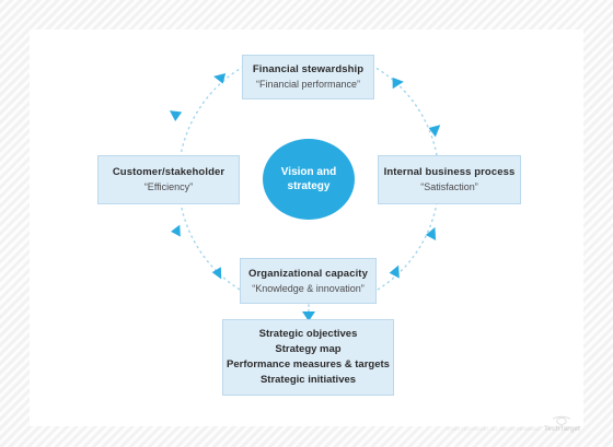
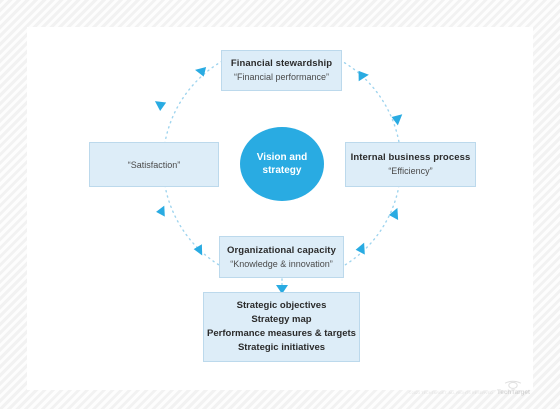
  Financial stewardship
  “Financial performance”
- Customer/stakeholder
- “Efficiency”
+ “Satisfaction”
  Internal business process
- “Satisfaction”
+ “Efficiency”
  Organizational capacity
  “Knowledge & innovation”
  Vision and
  strategy
  Strategic objectives
  Strategy map
  Performance measures & targets
  Strategic initiatives
